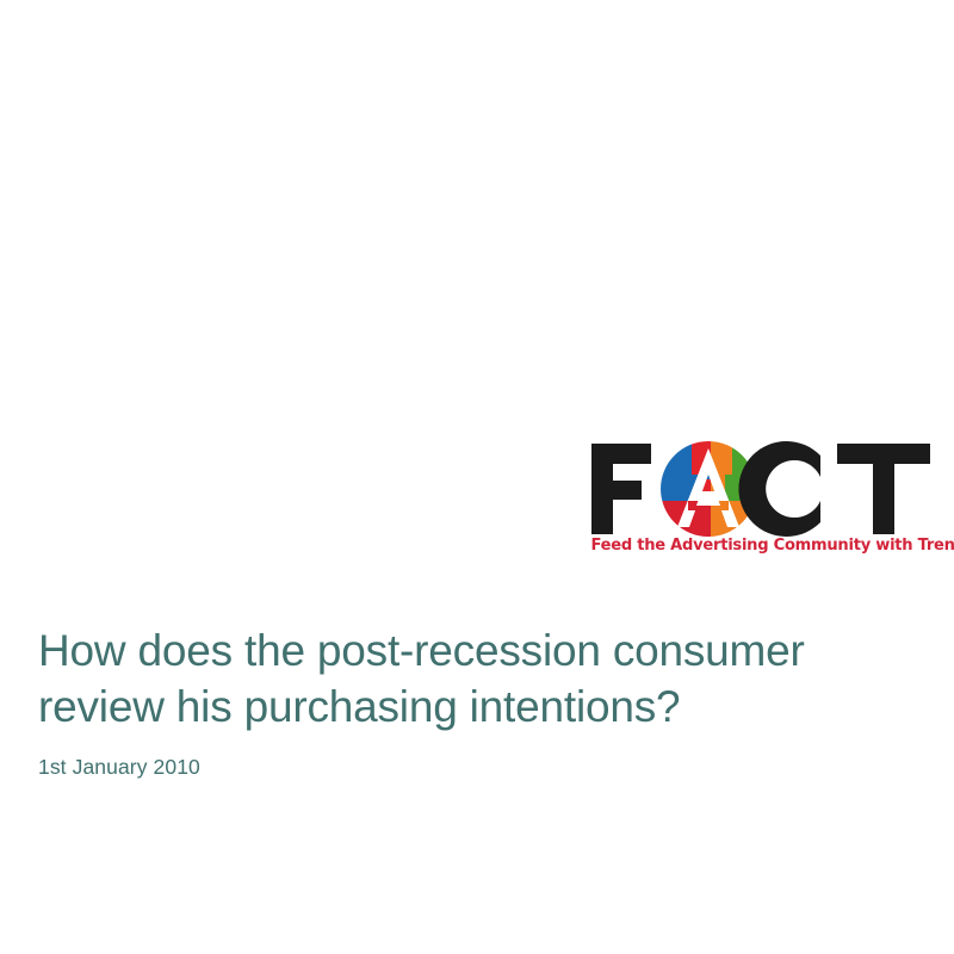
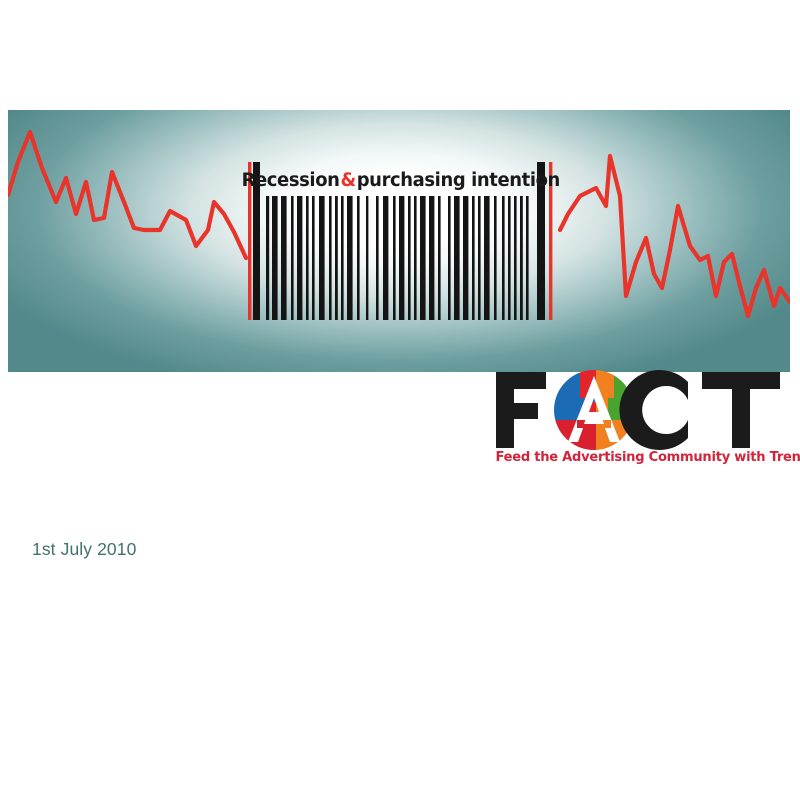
+ Recession
+ &
+ purchasing intention
  Feed the Advertising Community with Tren
- How does the post-recession consumer review his purchasing intentions?
- 1st January 2010
+ 1st July 2010
